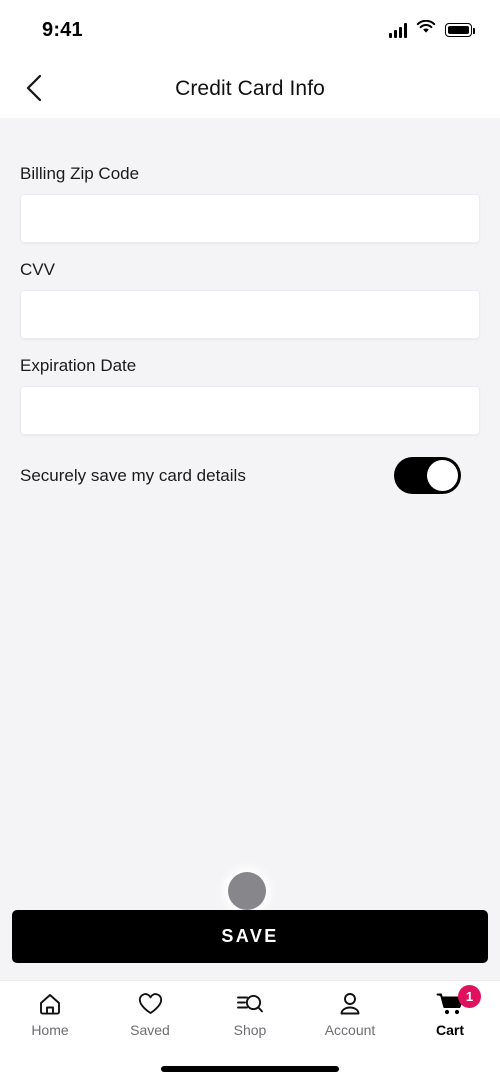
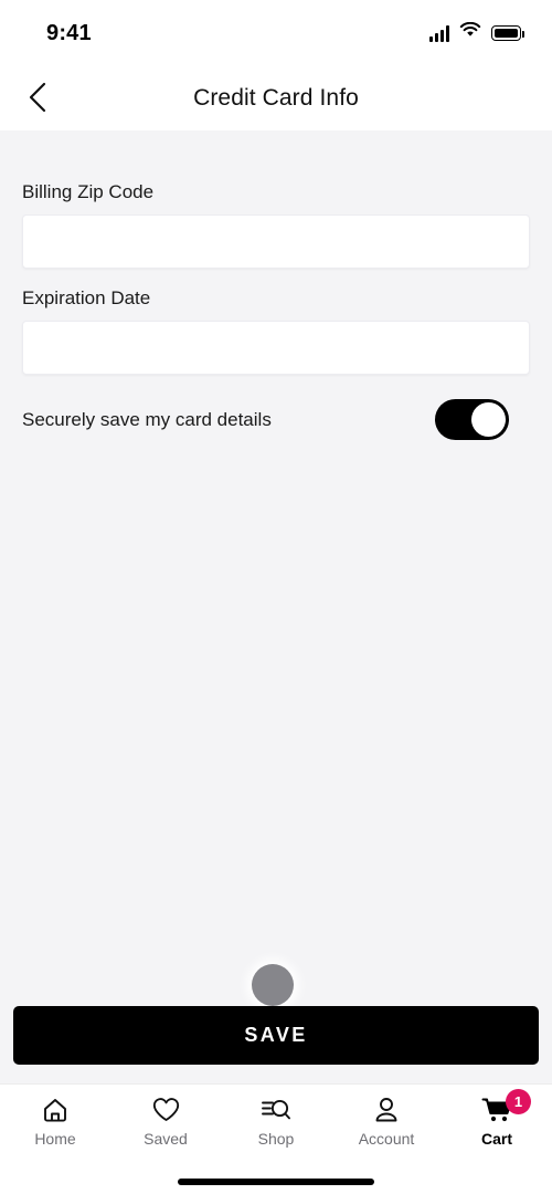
  9:41
  Credit Card Info
  Billing Zip Code
- CVV
  Expiration Date
  Securely save my card details
  SAVE
  Home
  Saved
  Shop
  Account
  1
  Cart
